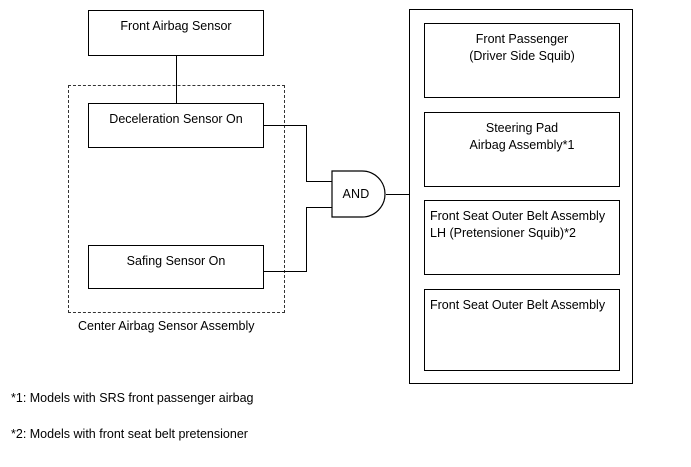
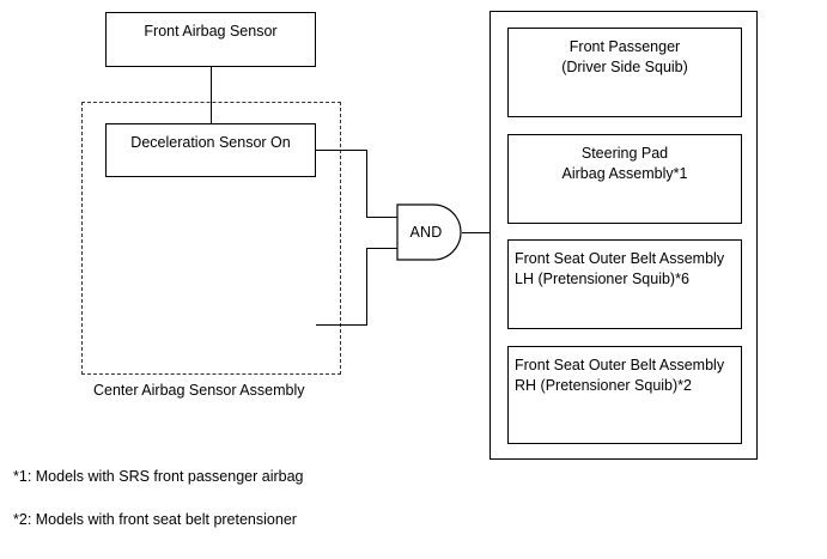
  Front Airbag Sensor
  Center Airbag Sensor Assembly
  Deceleration Sensor On
- Safing Sensor On
  AND
  Front Passenger
  (Driver Side Squib)
  Steering Pad
  Airbag Assembly*1
  Front Seat Outer Belt Assembly
- LH (Pretensioner Squib)*2
+ LH (Pretensioner Squib)*6
  Front Seat Outer Belt Assembly
+ RH (Pretensioner Squib)*2
  *1: Models with SRS front passenger airbag
  *2: Models with front seat belt pretensioner
